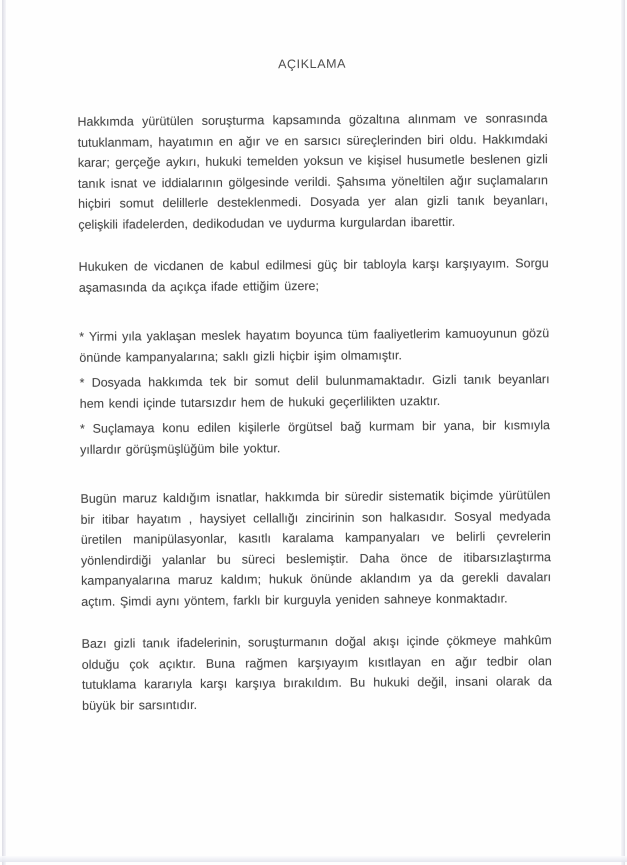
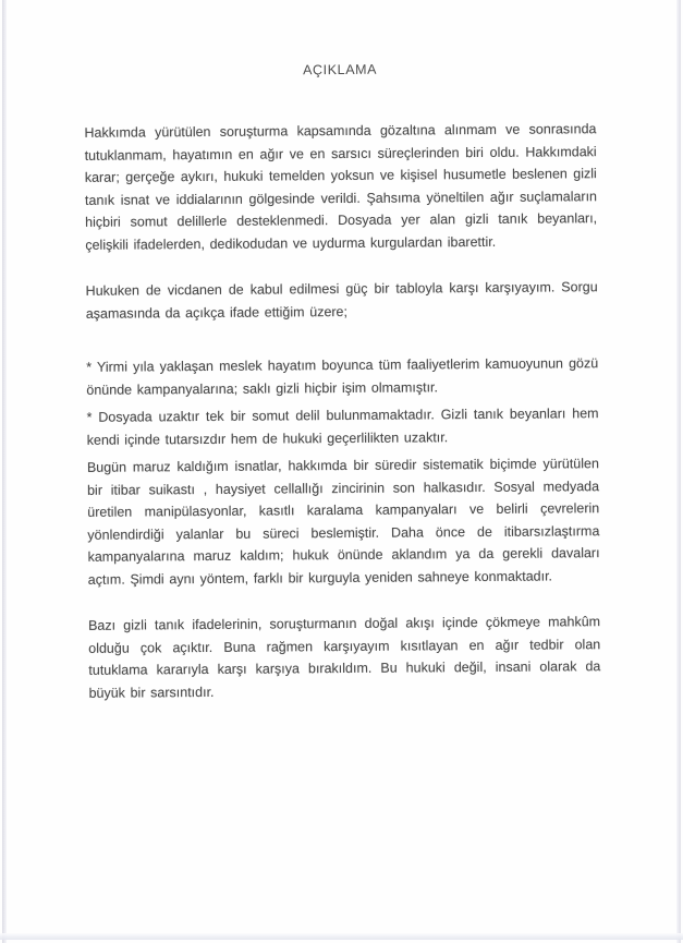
  AÇIKLAMA
  Hakkımda yürütülen soruşturma kapsamında gözaltına alınmam ve sonrasında tutuklanmam, hayatımın en ağır ve en sarsıcı süreçlerinden biri oldu. Hakkımdaki karar; gerçeğe aykırı, hukuki temelden yoksun ve kişisel husumetle beslenen gizli tanık isnat ve iddialarının gölgesinde verildi. Şahsıma yöneltilen ağır suçlamaların hiçbiri somut delillerle desteklenmedi. Dosyada yer alan gizli tanık beyanları, çelişkili ifadelerden, dedikodudan ve uydurma kurgulardan ibarettir.
  Hukuken de vicdanen de kabul edilmesi güç bir tabloyla karşı karşıyayım. Sorgu aşamasında da açıkça ifade ettiğim üzere;
  * Yirmi yıla yaklaşan meslek hayatım boyunca tüm faaliyetlerim kamuoyunun gözü önünde kampanyalarına; saklı gizli hiçbir işim olmamıştır.
- * Dosyada hakkımda tek bir somut delil bulunmamaktadır. Gizli tanık beyanları hem kendi içinde tutarsızdır hem de hukuki geçerlilikten uzaktır.
+ * Dosyada uzaktır tek bir somut delil bulunmamaktadır. Gizli tanık beyanları hem kendi içinde tutarsızdır hem de hukuki geçerlilikten uzaktır.
- * Suçlamaya konu edilen kişilerle örgütsel bağ kurmam bir yana, bir kısmıyla yıllardır görüşmüşlüğüm bile yoktur.
- Bugün maruz kaldığım isnatlar, hakkımda bir süredir sistematik biçimde yürütülen bir itibar hayatım , haysiyet cellallığı zincirinin son halkasıdır. Sosyal medyada üretilen manipülasyonlar, kasıtlı karalama kampanyaları ve belirli çevrelerin yönlendirdiği yalanlar bu süreci beslemiştir. Daha önce de itibarsızlaştırma kampanyalarına maruz kaldım; hukuk önünde aklandım ya da gerekli davaları açtım. Şimdi aynı yöntem, farklı bir kurguyla yeniden sahneye konmaktadır.
+ Bugün maruz kaldığım isnatlar, hakkımda bir süredir sistematik biçimde yürütülen bir itibar suikastı , haysiyet cellallığı zincirinin son halkasıdır. Sosyal medyada üretilen manipülasyonlar, kasıtlı karalama kampanyaları ve belirli çevrelerin yönlendirdiği yalanlar bu süreci beslemiştir. Daha önce de itibarsızlaştırma kampanyalarına maruz kaldım; hukuk önünde aklandım ya da gerekli davaları açtım. Şimdi aynı yöntem, farklı bir kurguyla yeniden sahneye konmaktadır.
  Bazı gizli tanık ifadelerinin, soruşturmanın doğal akışı içinde çökmeye mahkûm olduğu çok açıktır. Buna rağmen karşıyayım kısıtlayan en ağır tedbir olan tutuklama kararıyla karşı karşıya bırakıldım. Bu hukuki değil, insani olarak da büyük bir sarsıntıdır.
